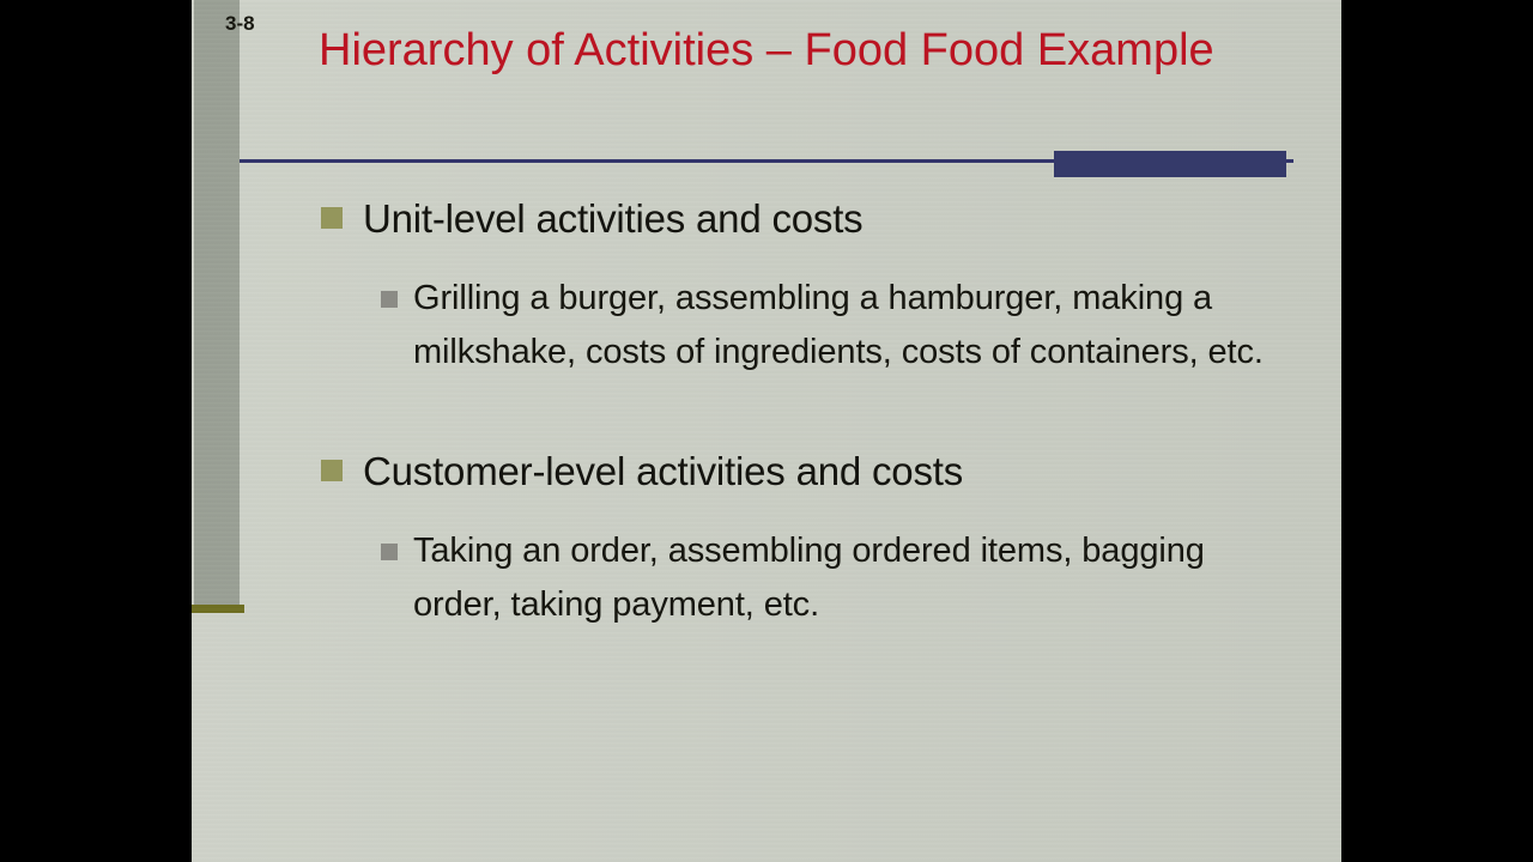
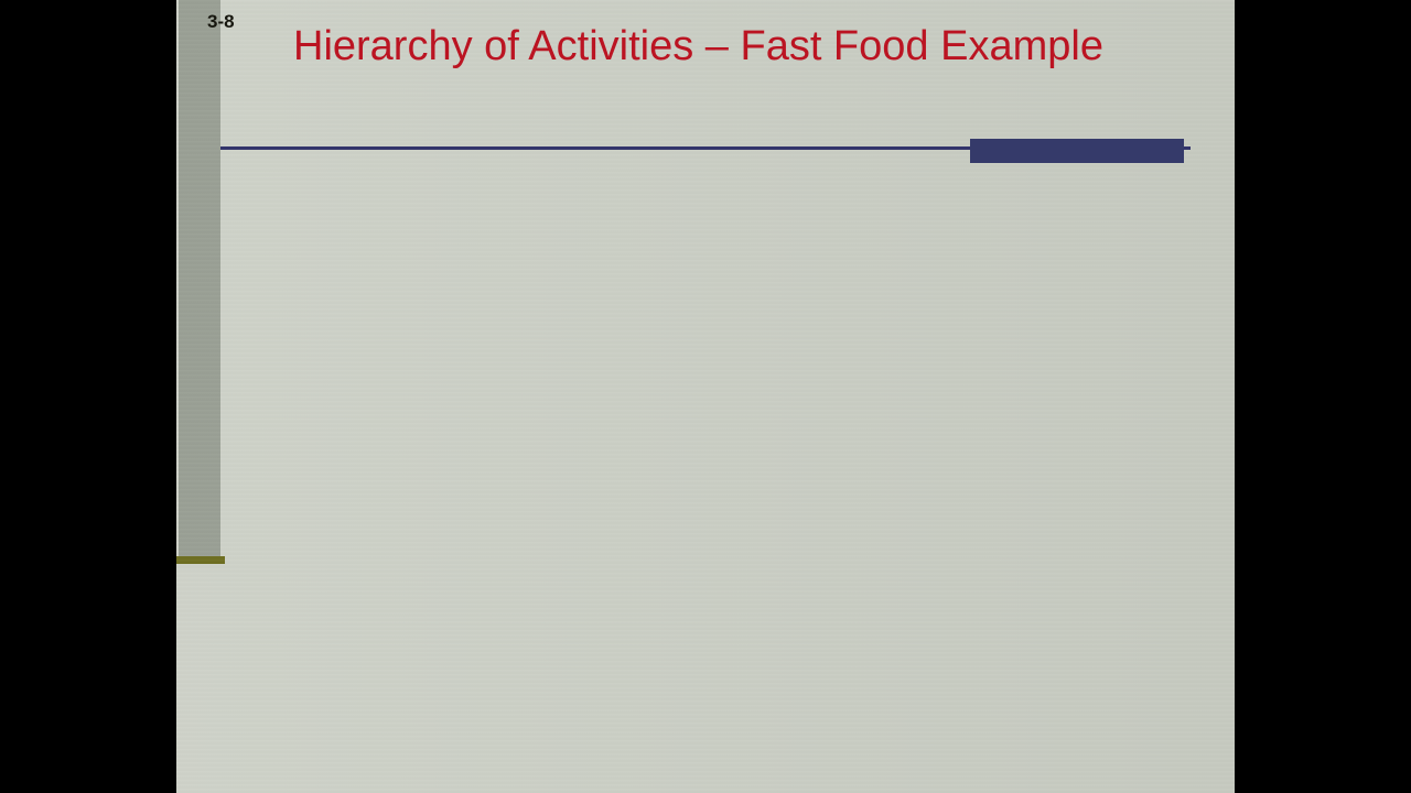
  3-8
- Hierarchy of Activities – Food Food Example
+ Hierarchy of Activities – Fast Food Example
- Unit-level activities and costs
- Grilling a burger, assembling a hamburger, making a milkshake, costs of ingredients, costs of containers, etc.
- Customer-level activities and costs
- Taking an order, assembling ordered items, bagging order, taking payment, etc.
